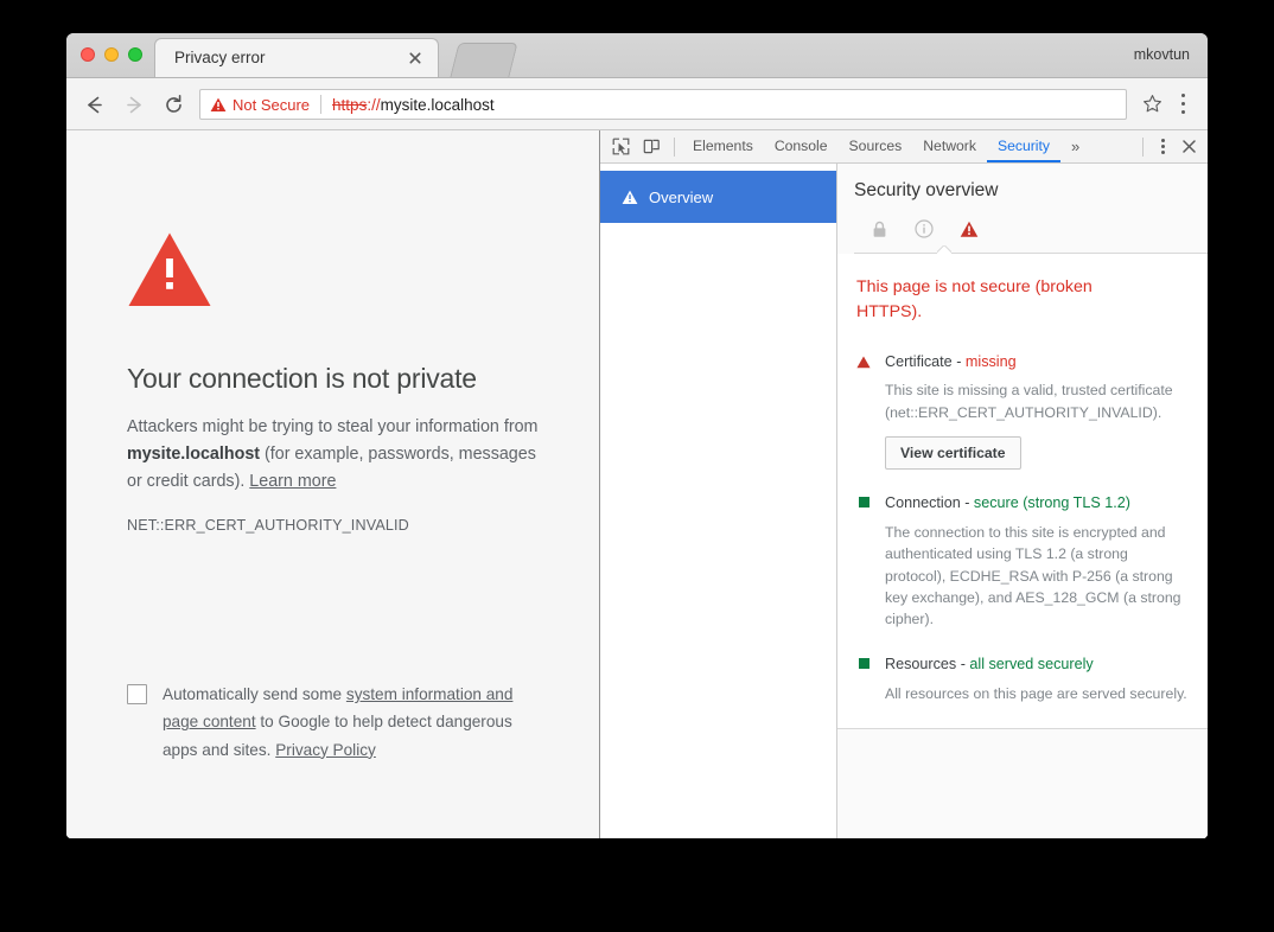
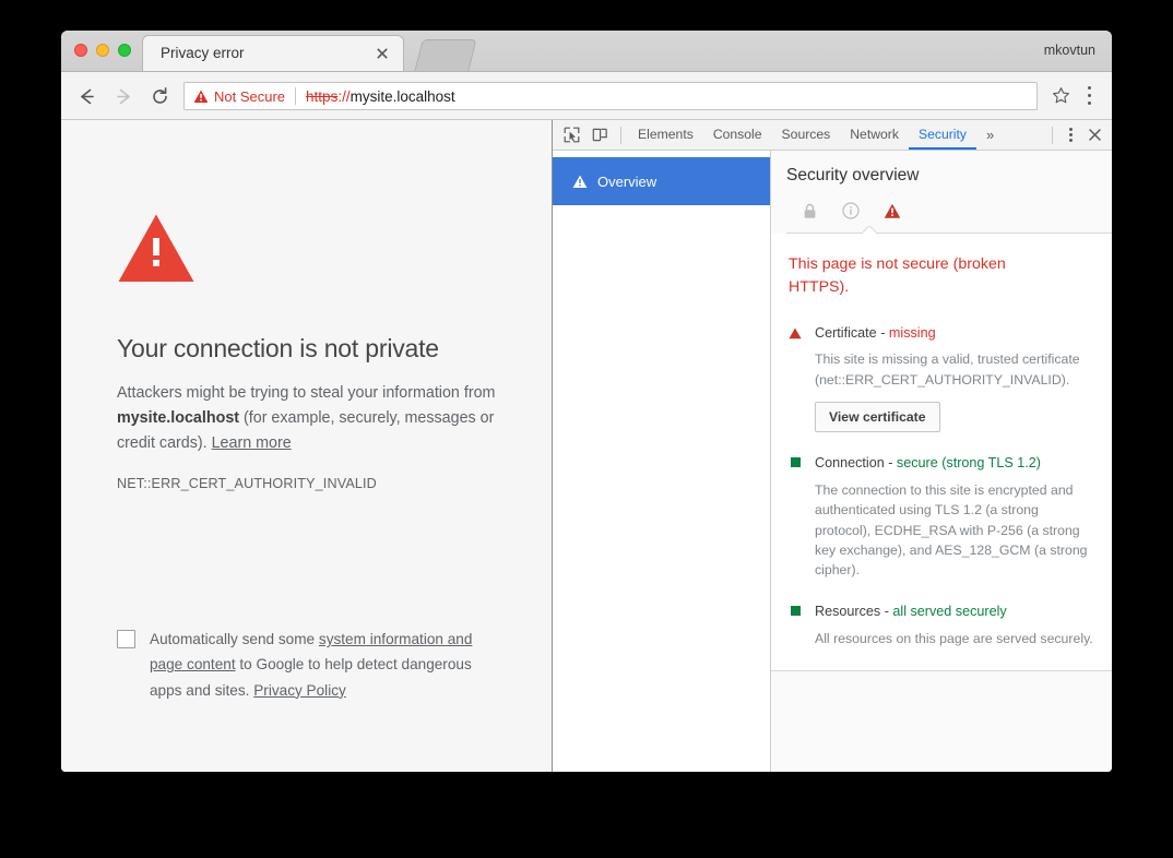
  Privacy error
  mkovtun
  Not Secure
  https://mysite.localhost
  Your connection is not private
- Attackers might be trying to steal your information from mysite.localhost (for example, passwords, messages or credit cards). Learn more
+ Attackers might be trying to steal your information from mysite.localhost (for example, securely, messages or credit cards). Learn more
  NET::ERR_CERT_AUTHORITY_INVALID
  Automatically send some system information and page content to Google to help detect dangerous apps and sites. Privacy Policy
  Elements
  Console
  Sources
  Network
  Security
  »
  Overview
  Security overview
  This page is not secure (broken HTTPS).
  Certificate - missing
  This site is missing a valid, trusted certificate (net::ERR_CERT_AUTHORITY_INVALID).
  View certificate
  Connection - secure (strong TLS 1.2)
  The connection to this site is encrypted and authenticated using TLS 1.2 (a strong protocol), ECDHE_RSA with P-256 (a strong key exchange), and AES_128_GCM (a strong cipher).
  Resources - all served securely
  All resources on this page are served securely.
